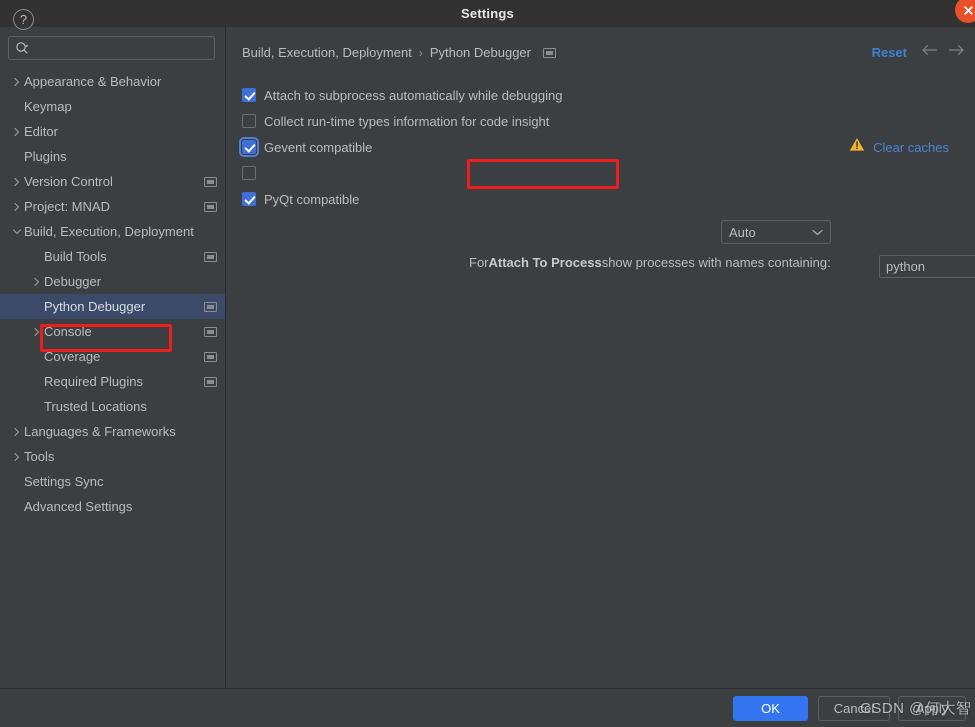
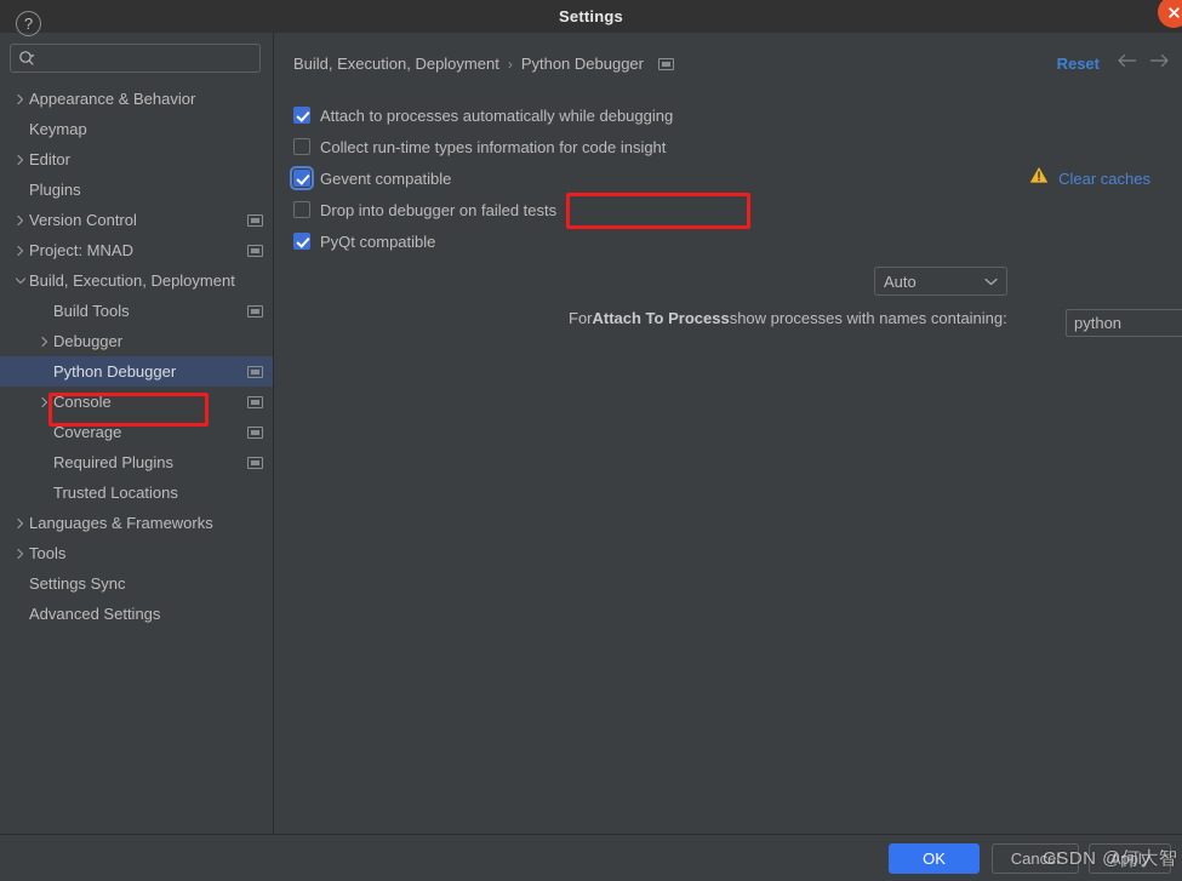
  Settings
  Appearance & Behavior
  Keymap
  Editor
  Plugins
  Version Control
  Project: MNAD
  Build, Execution, Deployment
  Build Tools
  Debugger
  Python Debugger
  Console
  Coverage
  Required Plugins
  Trusted Locations
  Languages & Frameworks
  Tools
  Settings Sync
  Advanced Settings
  Build, Execution, Deployment
  ›
  Python Debugger
  Reset
- Attach to subprocess automatically while debugging
+ Attach to processes automatically while debugging
  Collect run-time types information for code insight
  Gevent compatible
+ Drop into debugger on failed tests
  PyQt compatible
  Auto
  Clear caches
  For
  Attach To Process
  show processes with names containing:
  python
  ?
  OK
  Cancel
  Apply
  CSDN @何大智
